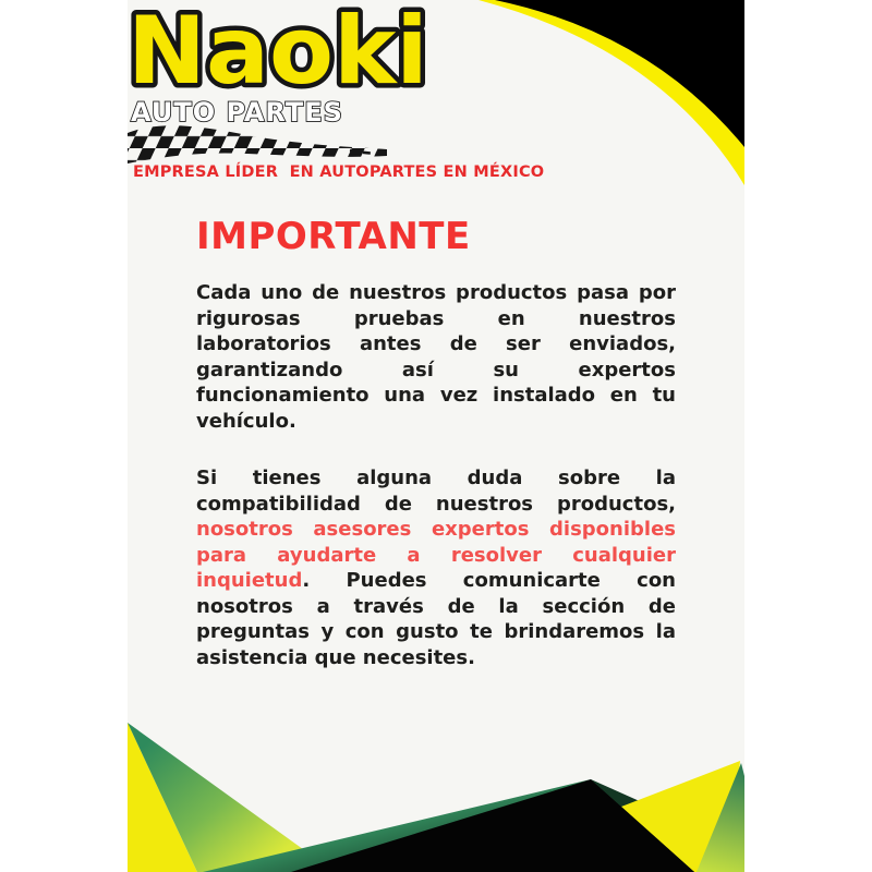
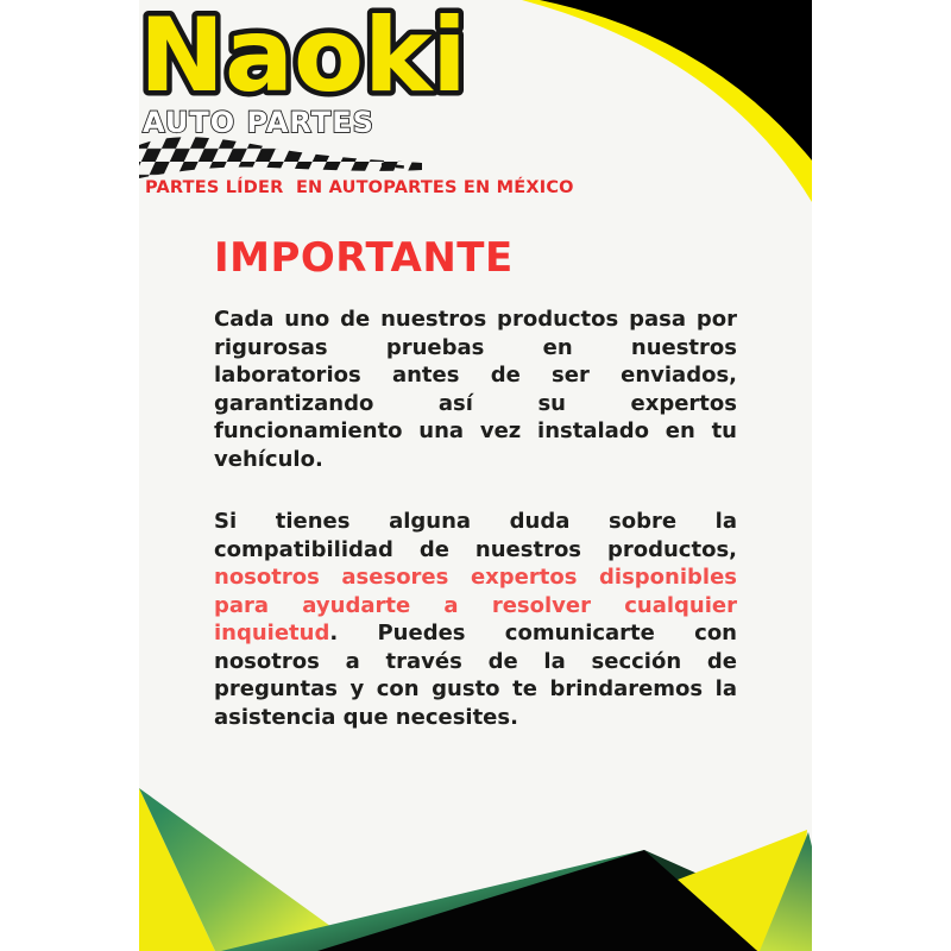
  Naoki
  AUTO PARTES
- EMPRESA LÍDER EN AUTOPARTES EN MÉXICO
+ PARTES LÍDER EN AUTOPARTES EN MÉXICO
  IMPORTANTE
  Cada uno de nuestros productos pasa por rigurosas pruebas en nuestros laboratorios antes de ser enviados, garantizando así su expertos funcionamiento una vez instalado en tu vehículo.
  Si tienes alguna duda sobre la compatibilidad de nuestros productos, nosotros asesores expertos disponibles para ayudarte a resolver cualquier inquietud. Puedes comunicarte con nosotros a través de la sección de preguntas y con gusto te brindaremos la asistencia que necesites.
